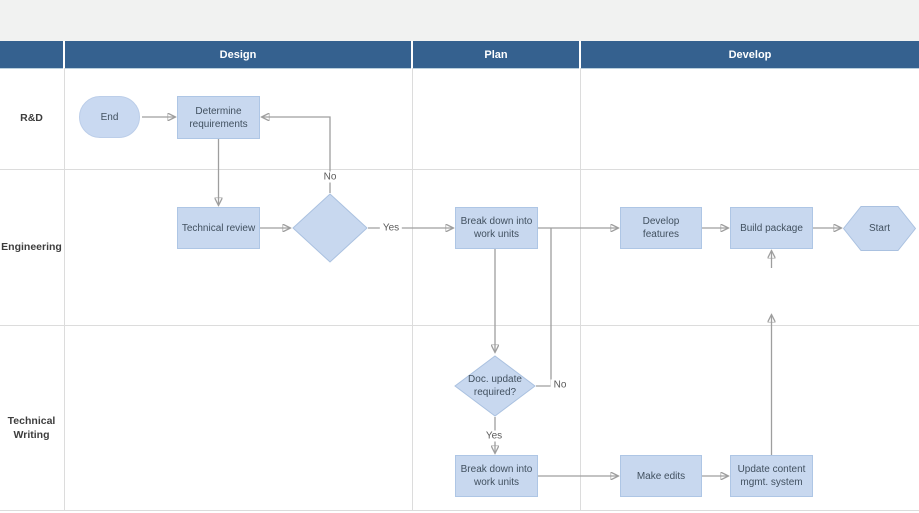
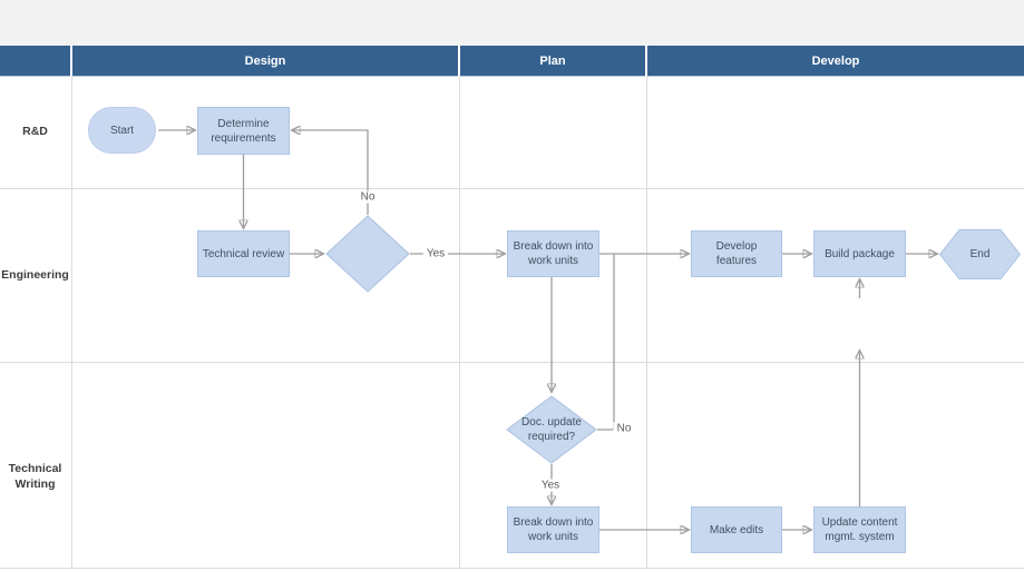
  Design
  Plan
  Develop
  R&D
  Engineering
  Technical Writing
  No
  Yes
  No
  Yes
- End
+ Start
  Determine requirements
  Technical review
  Break down into work units
  Develop features
  Build package
- Start
+ End
  Doc. update required?
  Break down into work units
  Make edits
  Update content mgmt. system
